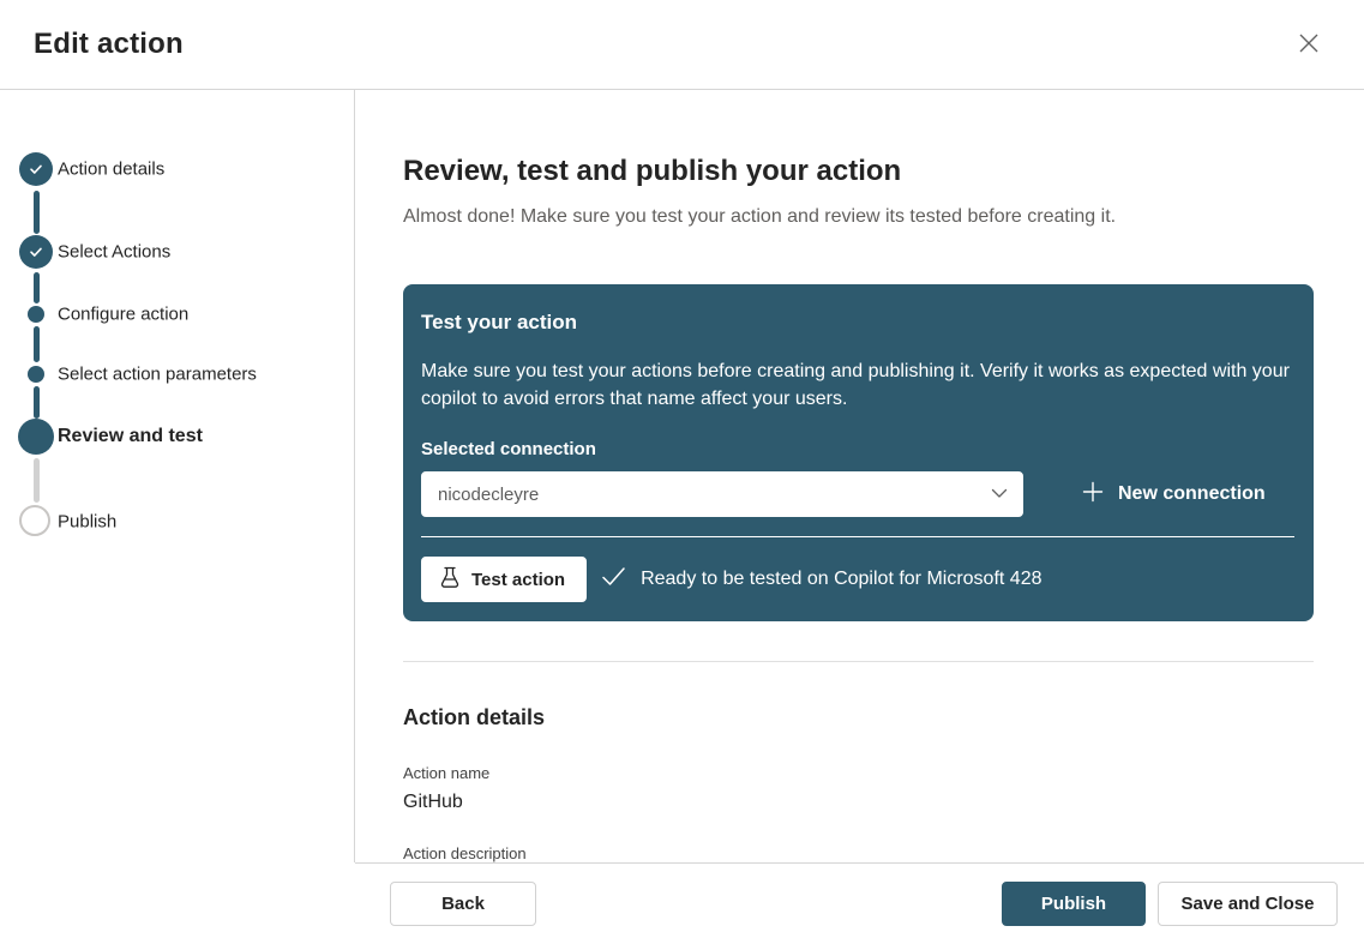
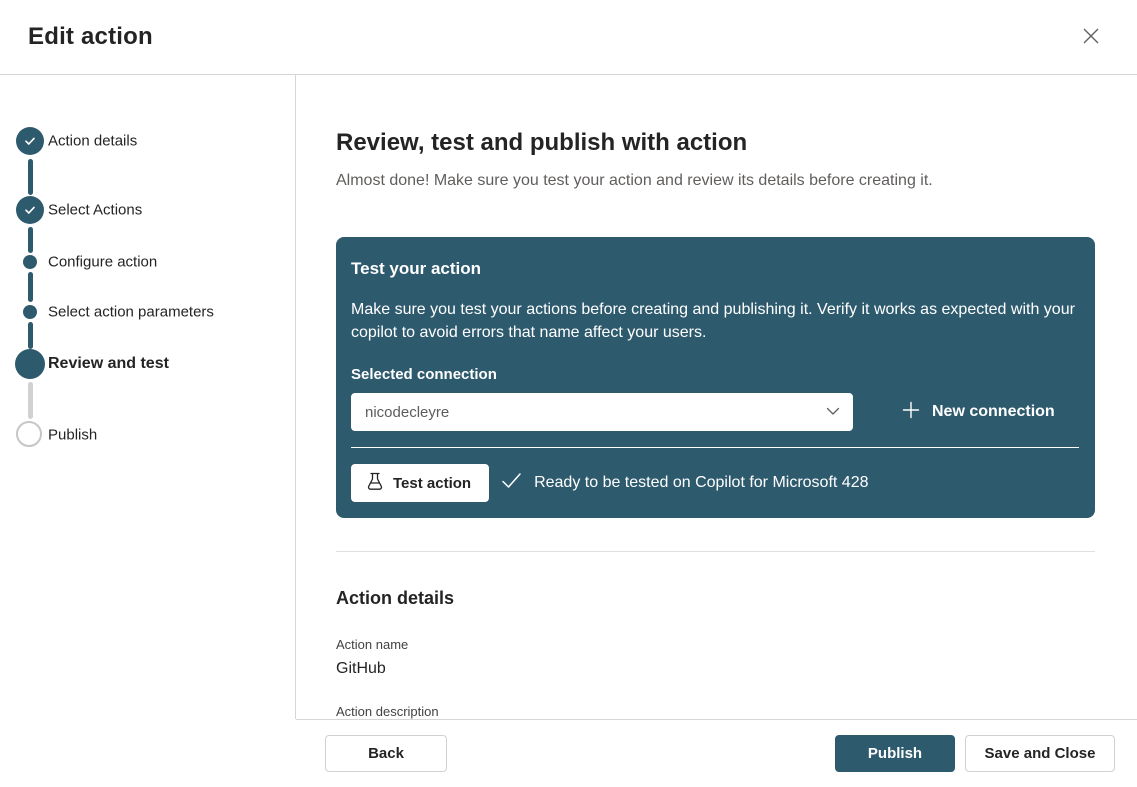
  Edit action
  Action details
  Select Actions
  Configure action
  Select action parameters
  Review and test
  Publish
- Review, test and publish your action
+ Review, test and publish with action
- Almost done! Make sure you test your action and review its tested before creating it.
+ Almost done! Make sure you test your action and review its details before creating it.
  Test your action
  Make sure you test your actions before creating and publishing it. Verify it works as expected with your copilot to avoid errors that name affect your users.
  Selected connection
  nicodecleyre
  New connection
  Test action
  Ready to be tested on Copilot for Microsoft 428
  Action details
  Action name
  GitHub
  Action description
  Back
  Publish
  Save and Close
